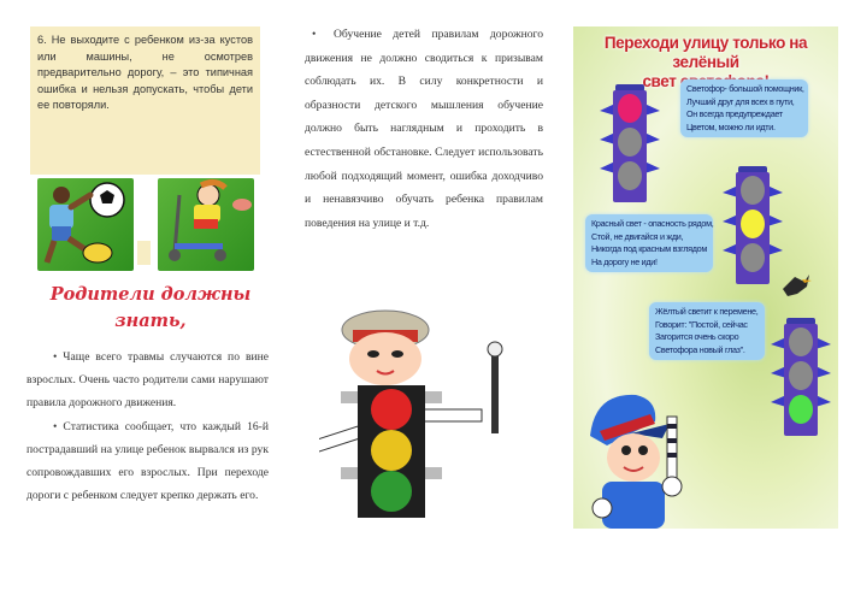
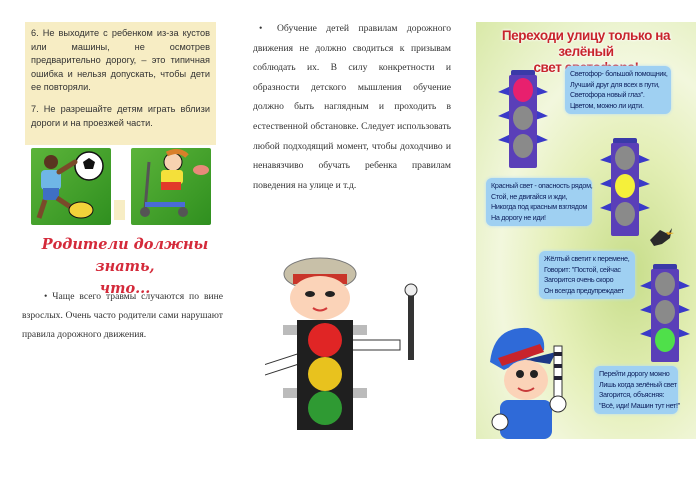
  6. Не выходите с ребенком из-за кустов или машины, не осмотрев предварительно дорогу, – это типичная ошибка и нельзя допускать, чтобы дети ее повторяли.
+ 7. Не разрешайте детям играть вблизи дороги и на проезжей части.
  Родители должны знать,
+ что...
  • Чаще всего травмы случаются по вине взрослых. Очень часто родители сами нарушают правила дорожного движения.
- • Статистика сообщает, что каждый 16-й пострадавший на улице ребенок вырвался из рук сопровождавших его взрослых. При переходе дороги с ребенком следует крепко держать его.
- • Обучение детей правилам дорожного движения не должно сводиться к призывам соблюдать их. В силу конкретности и образности детского мышления обучение должно быть наглядным и проходить в естественной обстановке. Следует использовать любой подходящий момент, ошибка доходчиво и ненавязчиво обучать ребенка правилам поведения на улице и т.д.
+ • Обучение детей правилам дорожного движения не должно сводиться к призывам соблюдать их. В силу конкретности и образности детского мышления обучение должно быть наглядным и проходить в естественной обстановке. Следует использовать любой подходящий момент, чтобы доходчиво и ненавязчиво обучать ребенка правилам поведения на улице и т.д.
  Переходи улицу только на зелёный
  Светофор- большой помощник,
  Лучший друг для всех в пути,
- Он всегда предупреждает
+ Светофора новый глаз".
  Цветом, можно ли идти.
  Красный свет - опасность рядом,
  Стой, не двигайся и жди,
  Никогда под красным взглядом
  На дорогу не иди!
  Жёлтый светит к перемене,
  Говорит: "Постой, сейчас
  Загорится очень скоро
- Светофора новый глаз".
+ Он всегда предупреждает
+ Перейти дорогу можно
+ Лишь когда зелёный свет
+ Загорится, объясняя:
+ "Всё, иди! Машин тут нет!"
